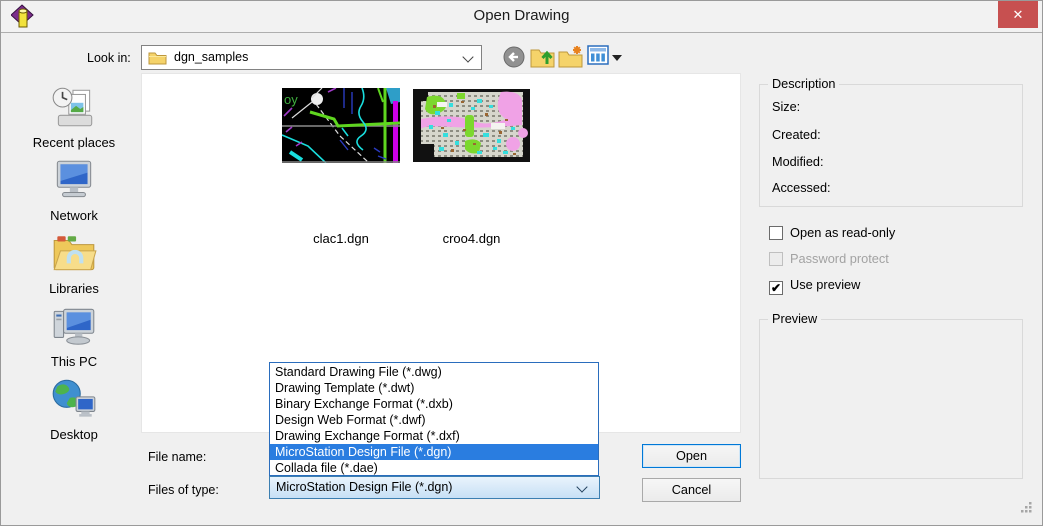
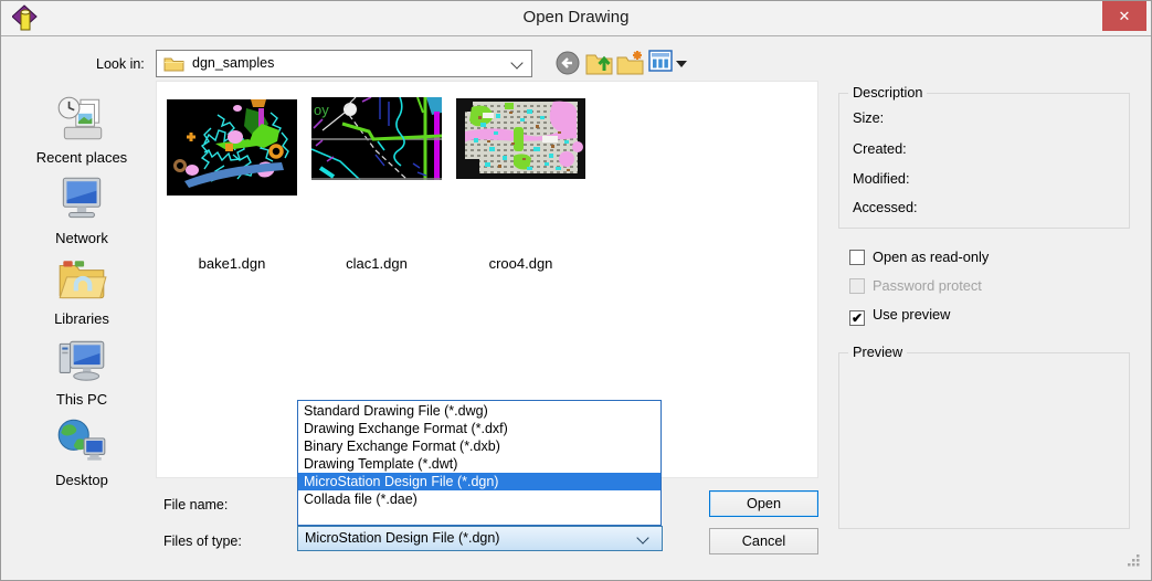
  Open Drawing
  ✕
  Look in:
  dgn_samples
  Recent places
  Network
  Libraries
  This PC
  Desktop
+ bake1.dgn
  oy
  clac1.dgn
  croo4.dgn
  Standard Drawing File (*.dwg)
- Drawing Template (*.dwt)
+ Drawing Exchange Format (*.dxf)
  Binary Exchange Format (*.dxb)
- Design Web Format (*.dwf)
- Drawing Exchange Format (*.dxf)
+ Drawing Template (*.dwt)
  MicroStation Design File (*.dgn)
  Collada file (*.dae)
  File name:
  Files of type:
  MicroStation Design File (*.dgn)
  Open
  Cancel
  Description
  Size:
  Created:
  Modified:
  Accessed:
  Open as read-only
  Password protect
  ✔ Use preview
  Preview
